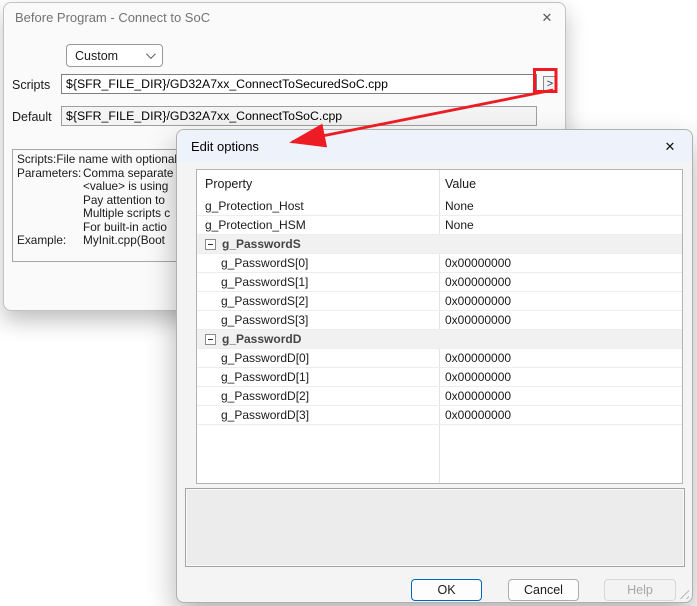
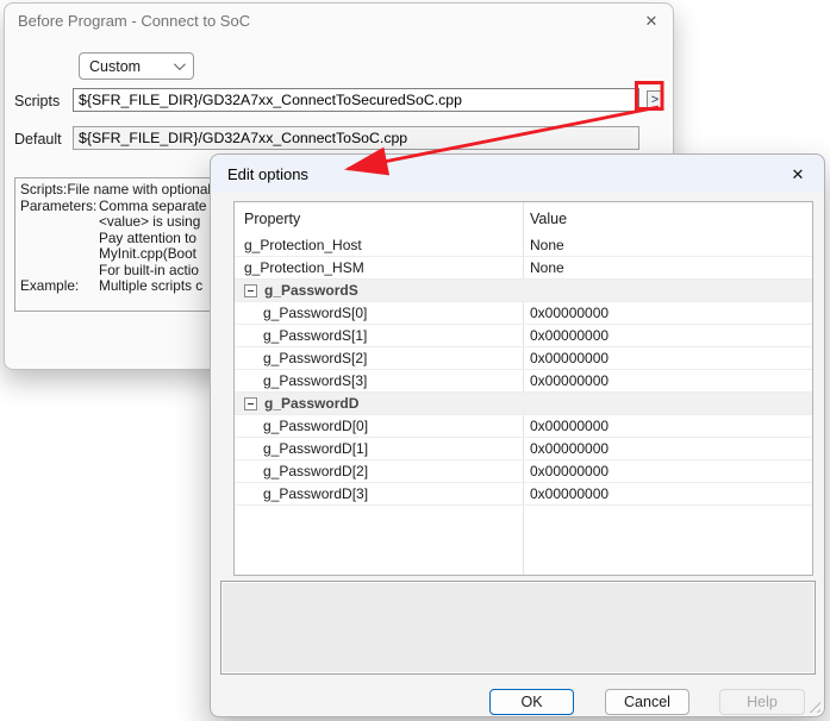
  Before Program - Connect to SoC
  ✕
  Custom
  Scripts
  ${SFR_FILE_DIR}/GD32A7xx_ConnectToSecuredSoC.cpp
  >
  Default
  ${SFR_FILE_DIR}/GD32A7xx_ConnectToSoC.cpp
  Scripts:
  File name with optiona
  Parameters:
  Comma separate
  <value> is using
  Pay attention to
- Multiple scripts c
+ MyInit.cpp(Boot
  For built-in actio
  Example:
- MyInit.cpp(Boot
+ Multiple scripts c
  Edit options
  ✕
  Property
  Value
  g_Protection_Host
  None
  g_Protection_HSM
  None
  g_PasswordS
  g_PasswordS[0]
  0x00000000
  g_PasswordS[1]
  0x00000000
  g_PasswordS[2]
  0x00000000
  g_PasswordS[3]
  0x00000000
  g_PasswordD
  g_PasswordD[0]
  0x00000000
  g_PasswordD[1]
  0x00000000
  g_PasswordD[2]
  0x00000000
  g_PasswordD[3]
  0x00000000
  OK
  Cancel
  Help
